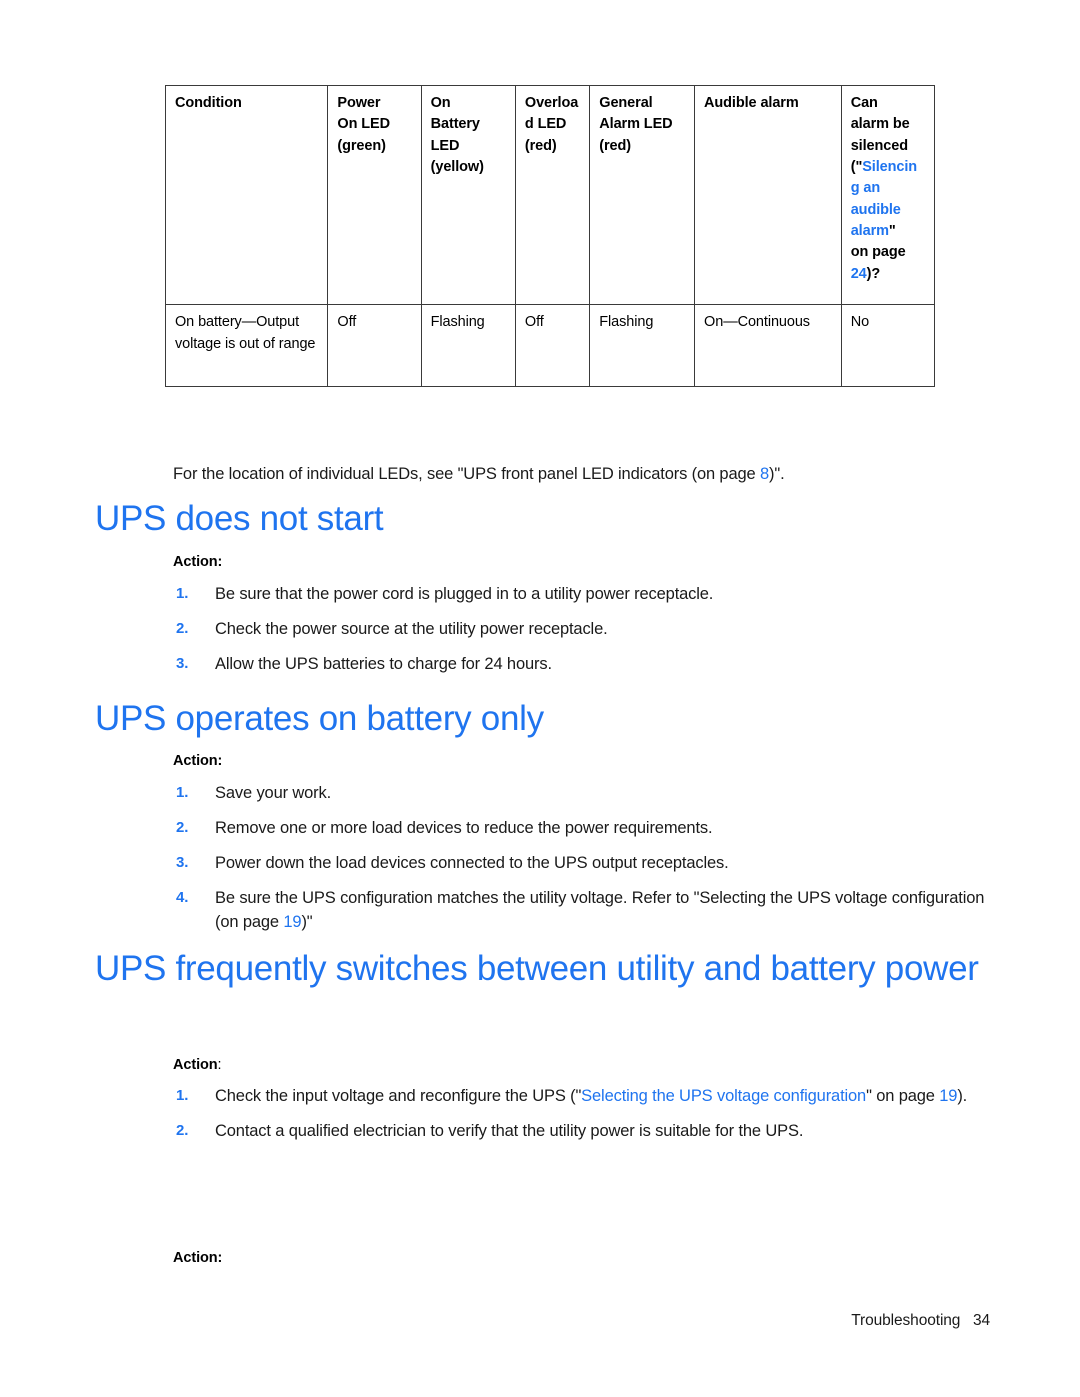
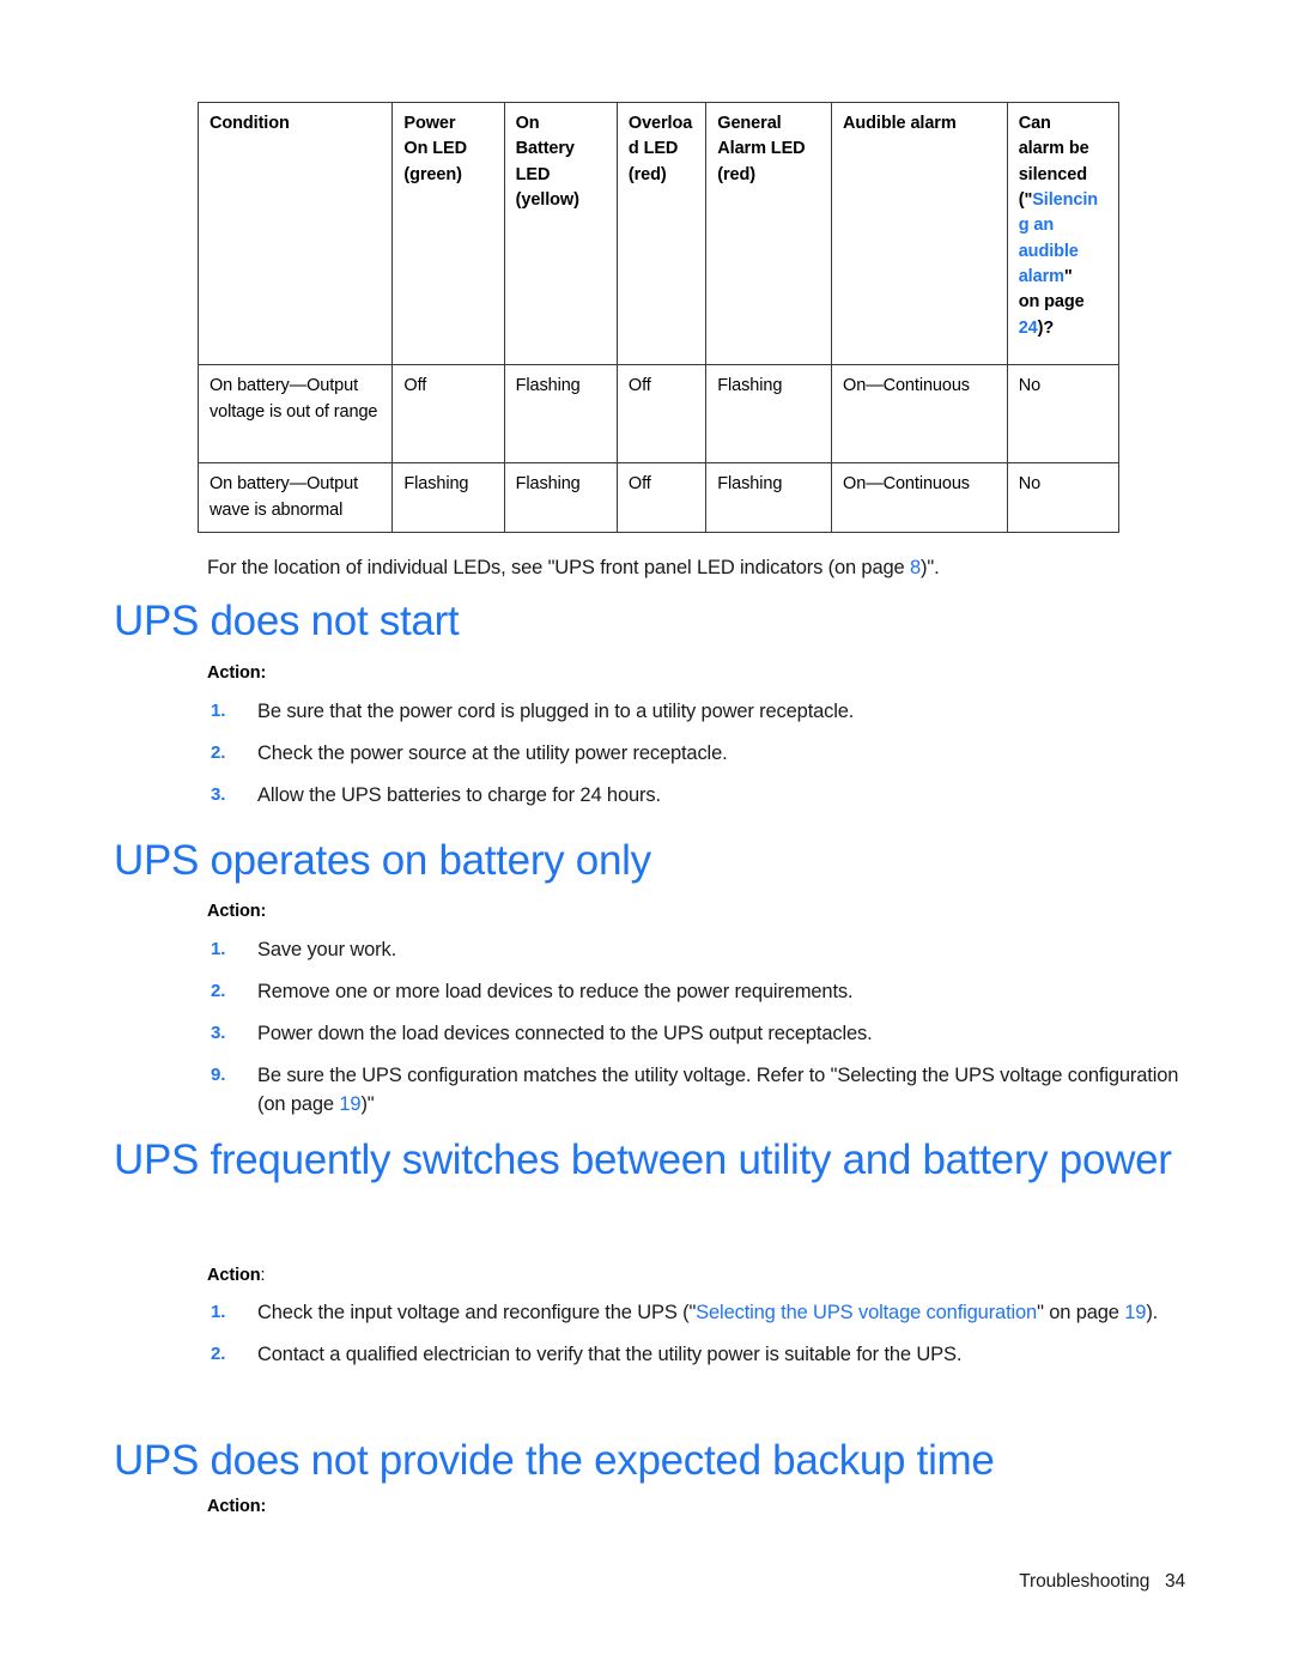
  Condition	Power On LED (green)	On Battery LED (yellow)	Overloa d LED (red)	General Alarm LED (red)	Audible alarm	Can alarm be silenced ("Silencin g an audible alarm" on page 24)?
  On battery—Output voltage is out of range	Off	Flashing	Off	Flashing	On—Continuous	No
+ On battery—Output wave is abnormal	Flashing	Flashing	Off	Flashing	On—Continuous	No
  For the location of individual LEDs, see "UPS front panel LED indicators (on page 8)".
  UPS does not start
  Action:
  1.
  Be sure that the power cord is plugged in to a utility power receptacle.
  2.
  Check the power source at the utility power receptacle.
  3.
  Allow the UPS batteries to charge for 24 hours.
  UPS operates on battery only
  Action:
  1.
  Save your work.
  2.
  Remove one or more load devices to reduce the power requirements.
  3.
  Power down the load devices connected to the UPS output receptacles.
- 4.
+ 9.
  Be sure the UPS configuration matches the utility voltage. Refer to "Selecting the UPS voltage configuration (on page 19)"
  UPS frequently switches between utility and battery power
  Action:
  1.
  Check the input voltage and reconfigure the UPS ("Selecting the UPS voltage configuration" on page 19).
  2.
  Contact a qualified electrician to verify that the utility power is suitable for the UPS.
+ UPS does not provide the expected backup time
  Action:
  Troubleshooting 34
